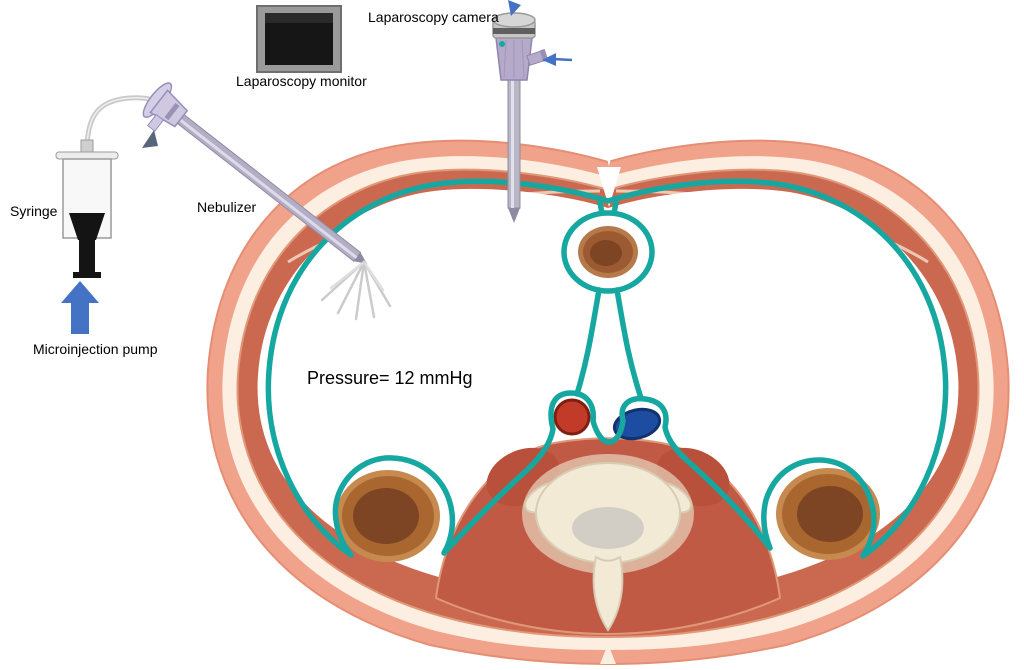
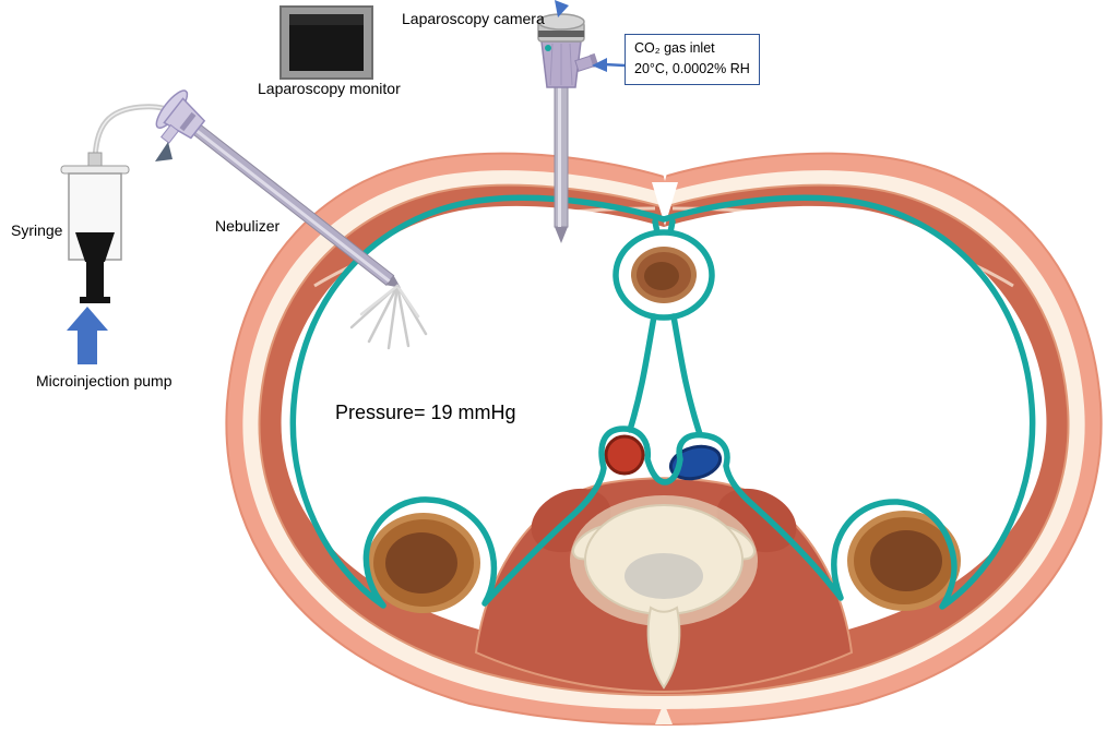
  Laparoscopy camera
  Laparoscopy monitor
  Syringe
  Nebulizer
  Microinjection pump
- Pressure= 12 mmHg
+ Pressure= 19 mmHg
+ CO₂ gas inlet
+ 20°C, 0.0002% RH
